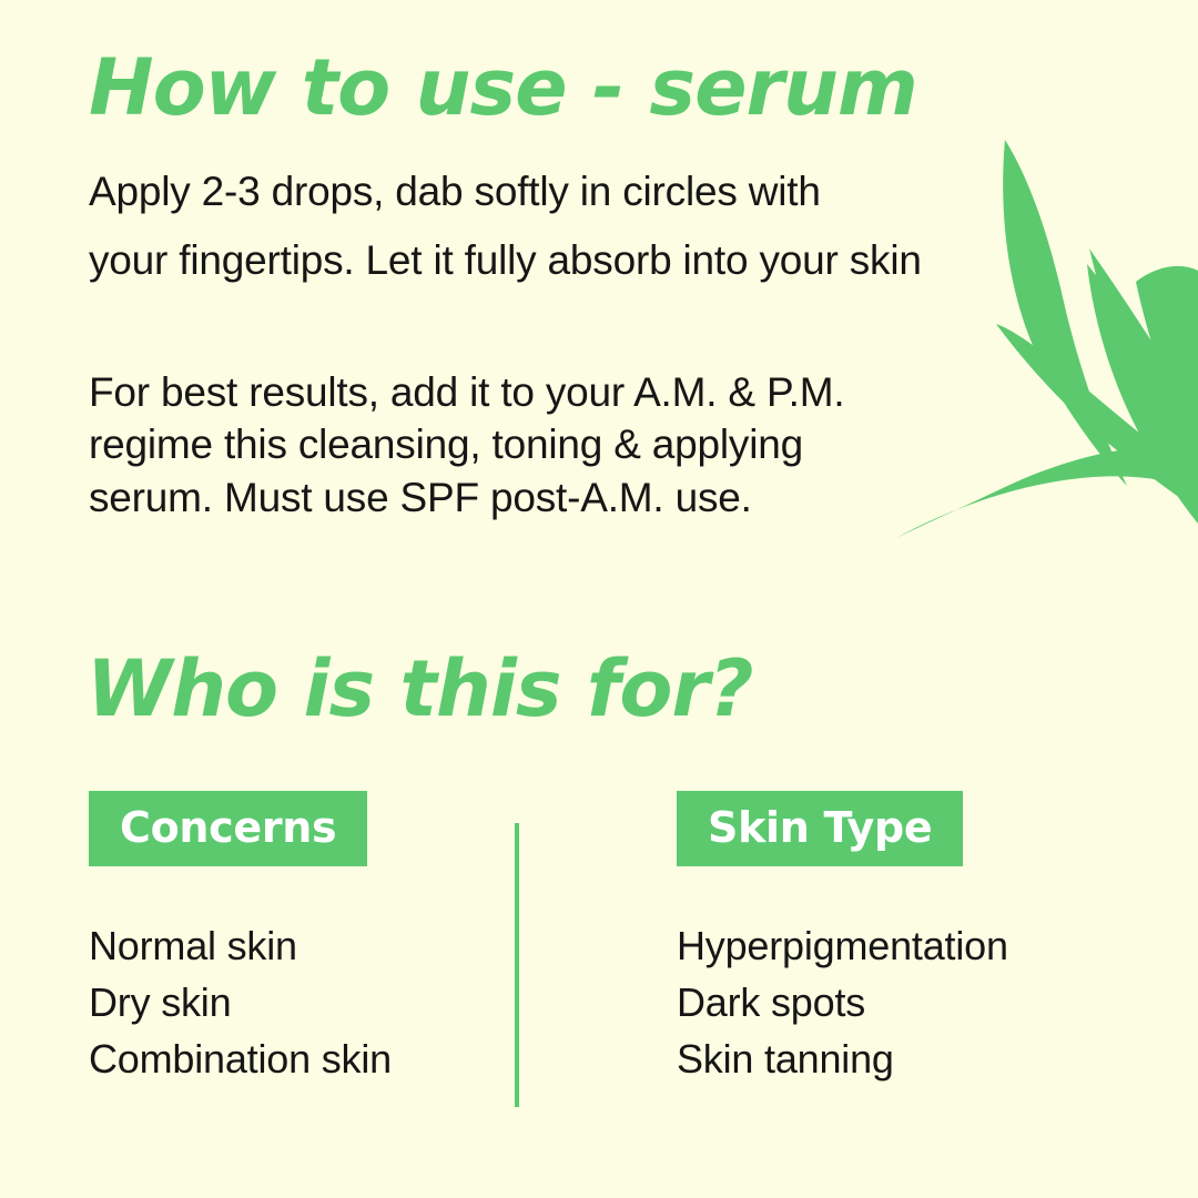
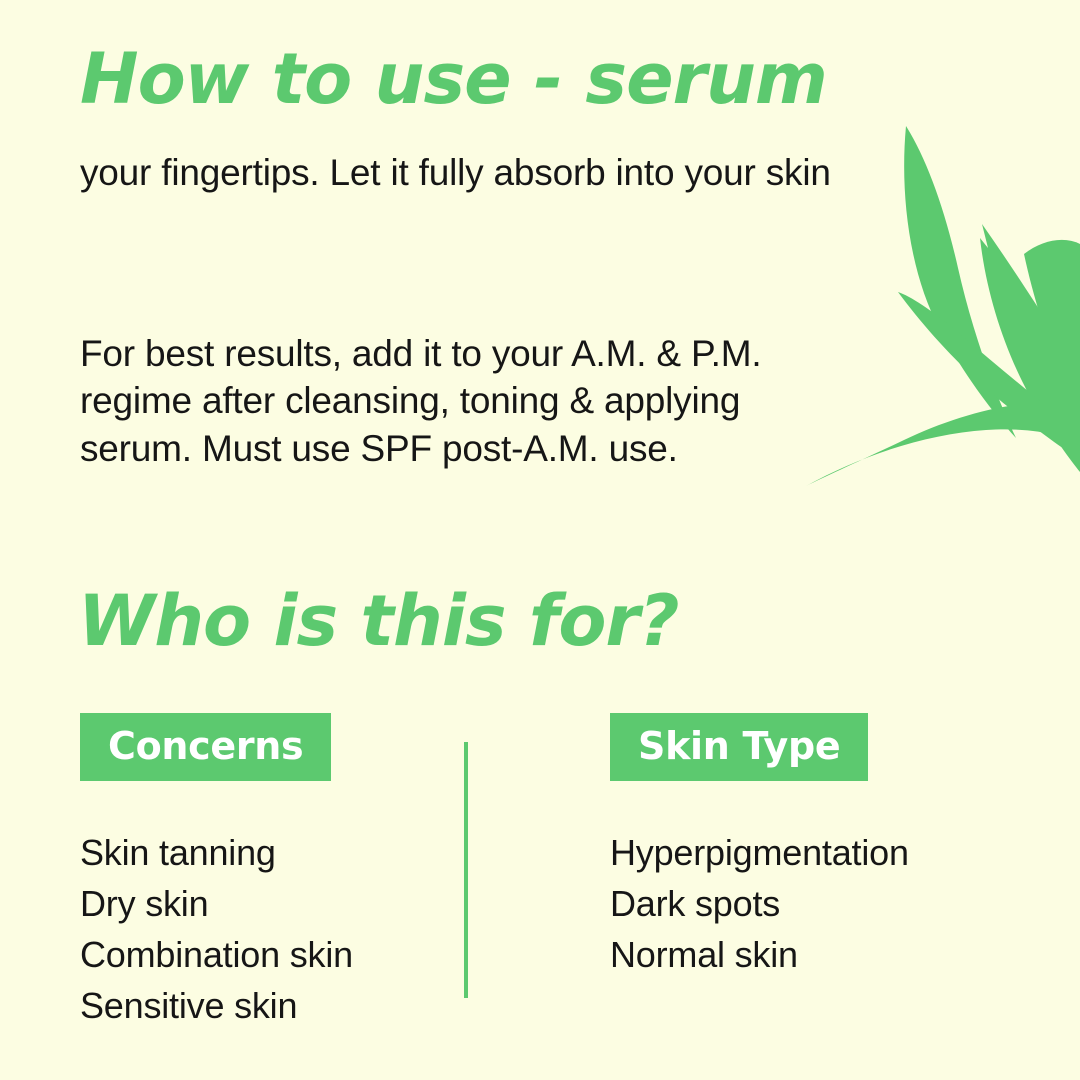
  How to use - serum
- Apply 2-3 drops, dab softly in circles with
  your fingertips. Let it fully absorb into your skin
  For best results, add it to your A.M. & P.M.
- regime this cleansing, toning & applying
+ regime after cleansing, toning & applying
  serum. Must use SPF post-A.M. use.
  Who is this for?
  Concerns
- Normal skin
+ Skin tanning
  Dry skin
  Combination skin
+ Sensitive skin
  Skin Type
  Hyperpigmentation
  Dark spots
- Skin tanning
+ Normal skin
